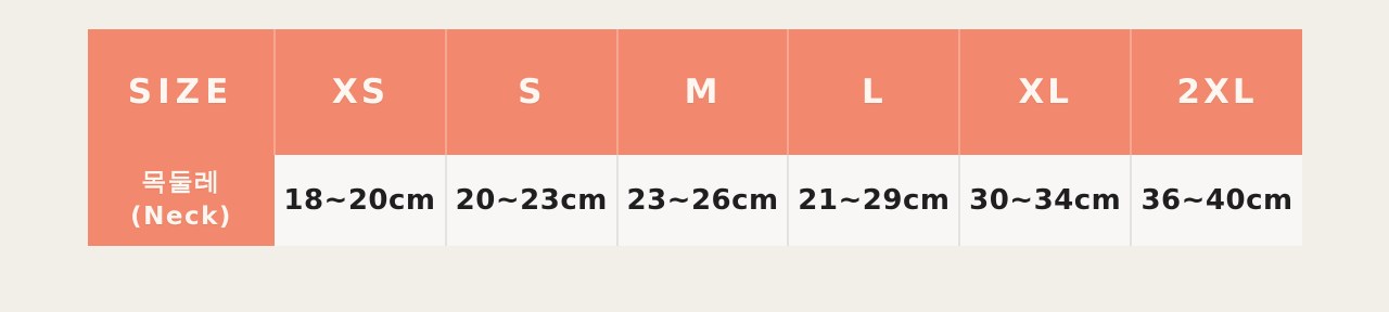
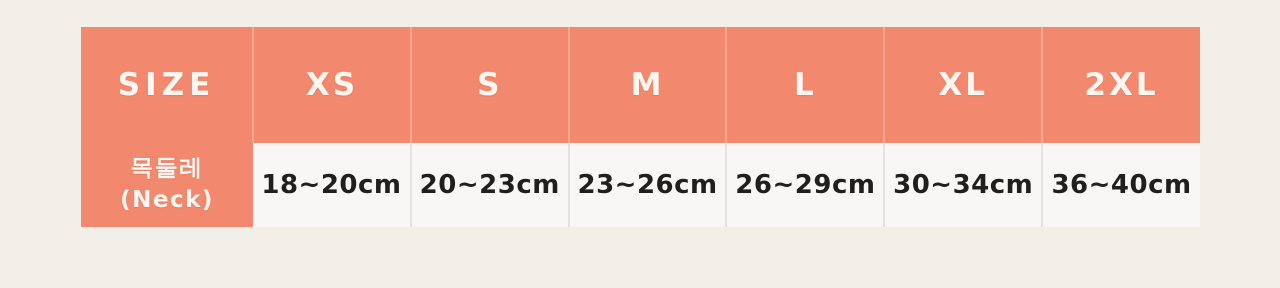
  SIZE	XS	S	M	L	XL	2XL
- 목둘레 (Neck)	18~20cm	20~23cm	23~26cm	21~29cm	30~34cm	36~40cm
+ 목둘레 (Neck)	18~20cm	20~23cm	23~26cm	26~29cm	30~34cm	36~40cm
